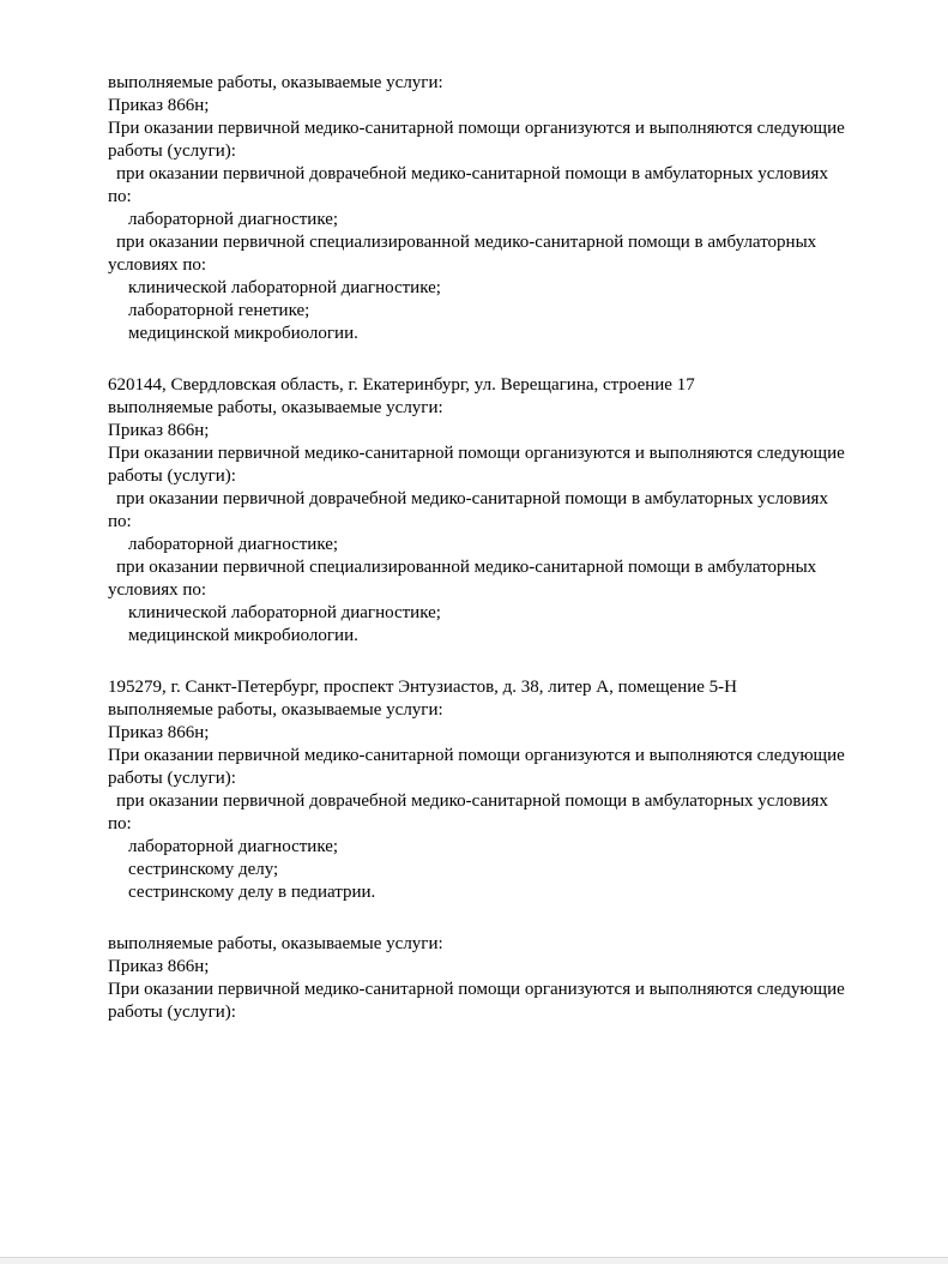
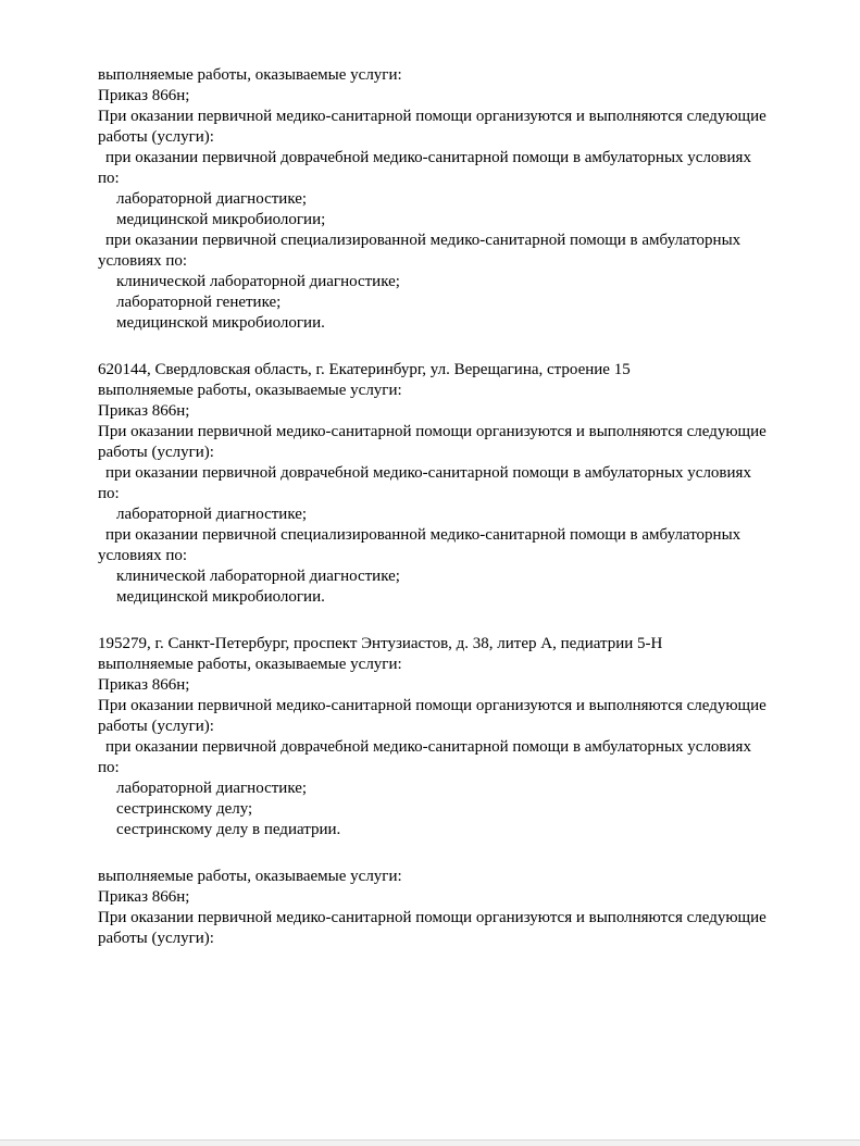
  выполняемые работы, оказываемые услуги:
  Приказ 866н;
  При оказании первичной медико-санитарной помощи организуются и выполняются следующие
  работы (услуги):
  при оказании первичной доврачебной медико-санитарной помощи в амбулаторных условиях
  по:
  лабораторной диагностике;
+ медицинской микробиологии;
  при оказании первичной специализированной медико-санитарной помощи в амбулаторных
  условиях по:
  клинической лабораторной диагностике;
  лабораторной генетике;
  медицинской микробиологии.
- 620144, Свердловская область, г. Екатеринбург, ул. Верещагина, строение 17
+ 620144, Свердловская область, г. Екатеринбург, ул. Верещагина, строение 15
  выполняемые работы, оказываемые услуги:
  Приказ 866н;
  При оказании первичной медико-санитарной помощи организуются и выполняются следующие
  работы (услуги):
  при оказании первичной доврачебной медико-санитарной помощи в амбулаторных условиях
  по:
  лабораторной диагностике;
  при оказании первичной специализированной медико-санитарной помощи в амбулаторных
  условиях по:
  клинической лабораторной диагностике;
  медицинской микробиологии.
- 195279, г. Санкт-Петербург, проспект Энтузиастов, д. 38, литер А, помещение 5-Н
+ 195279, г. Санкт-Петербург, проспект Энтузиастов, д. 38, литер А, педиатрии 5-Н
  выполняемые работы, оказываемые услуги:
  Приказ 866н;
  При оказании первичной медико-санитарной помощи организуются и выполняются следующие
  работы (услуги):
  при оказании первичной доврачебной медико-санитарной помощи в амбулаторных условиях
  по:
  лабораторной диагностике;
  сестринскому делу;
  сестринскому делу в педиатрии.
  выполняемые работы, оказываемые услуги:
  Приказ 866н;
  При оказании первичной медико-санитарной помощи организуются и выполняются следующие
  работы (услуги):
